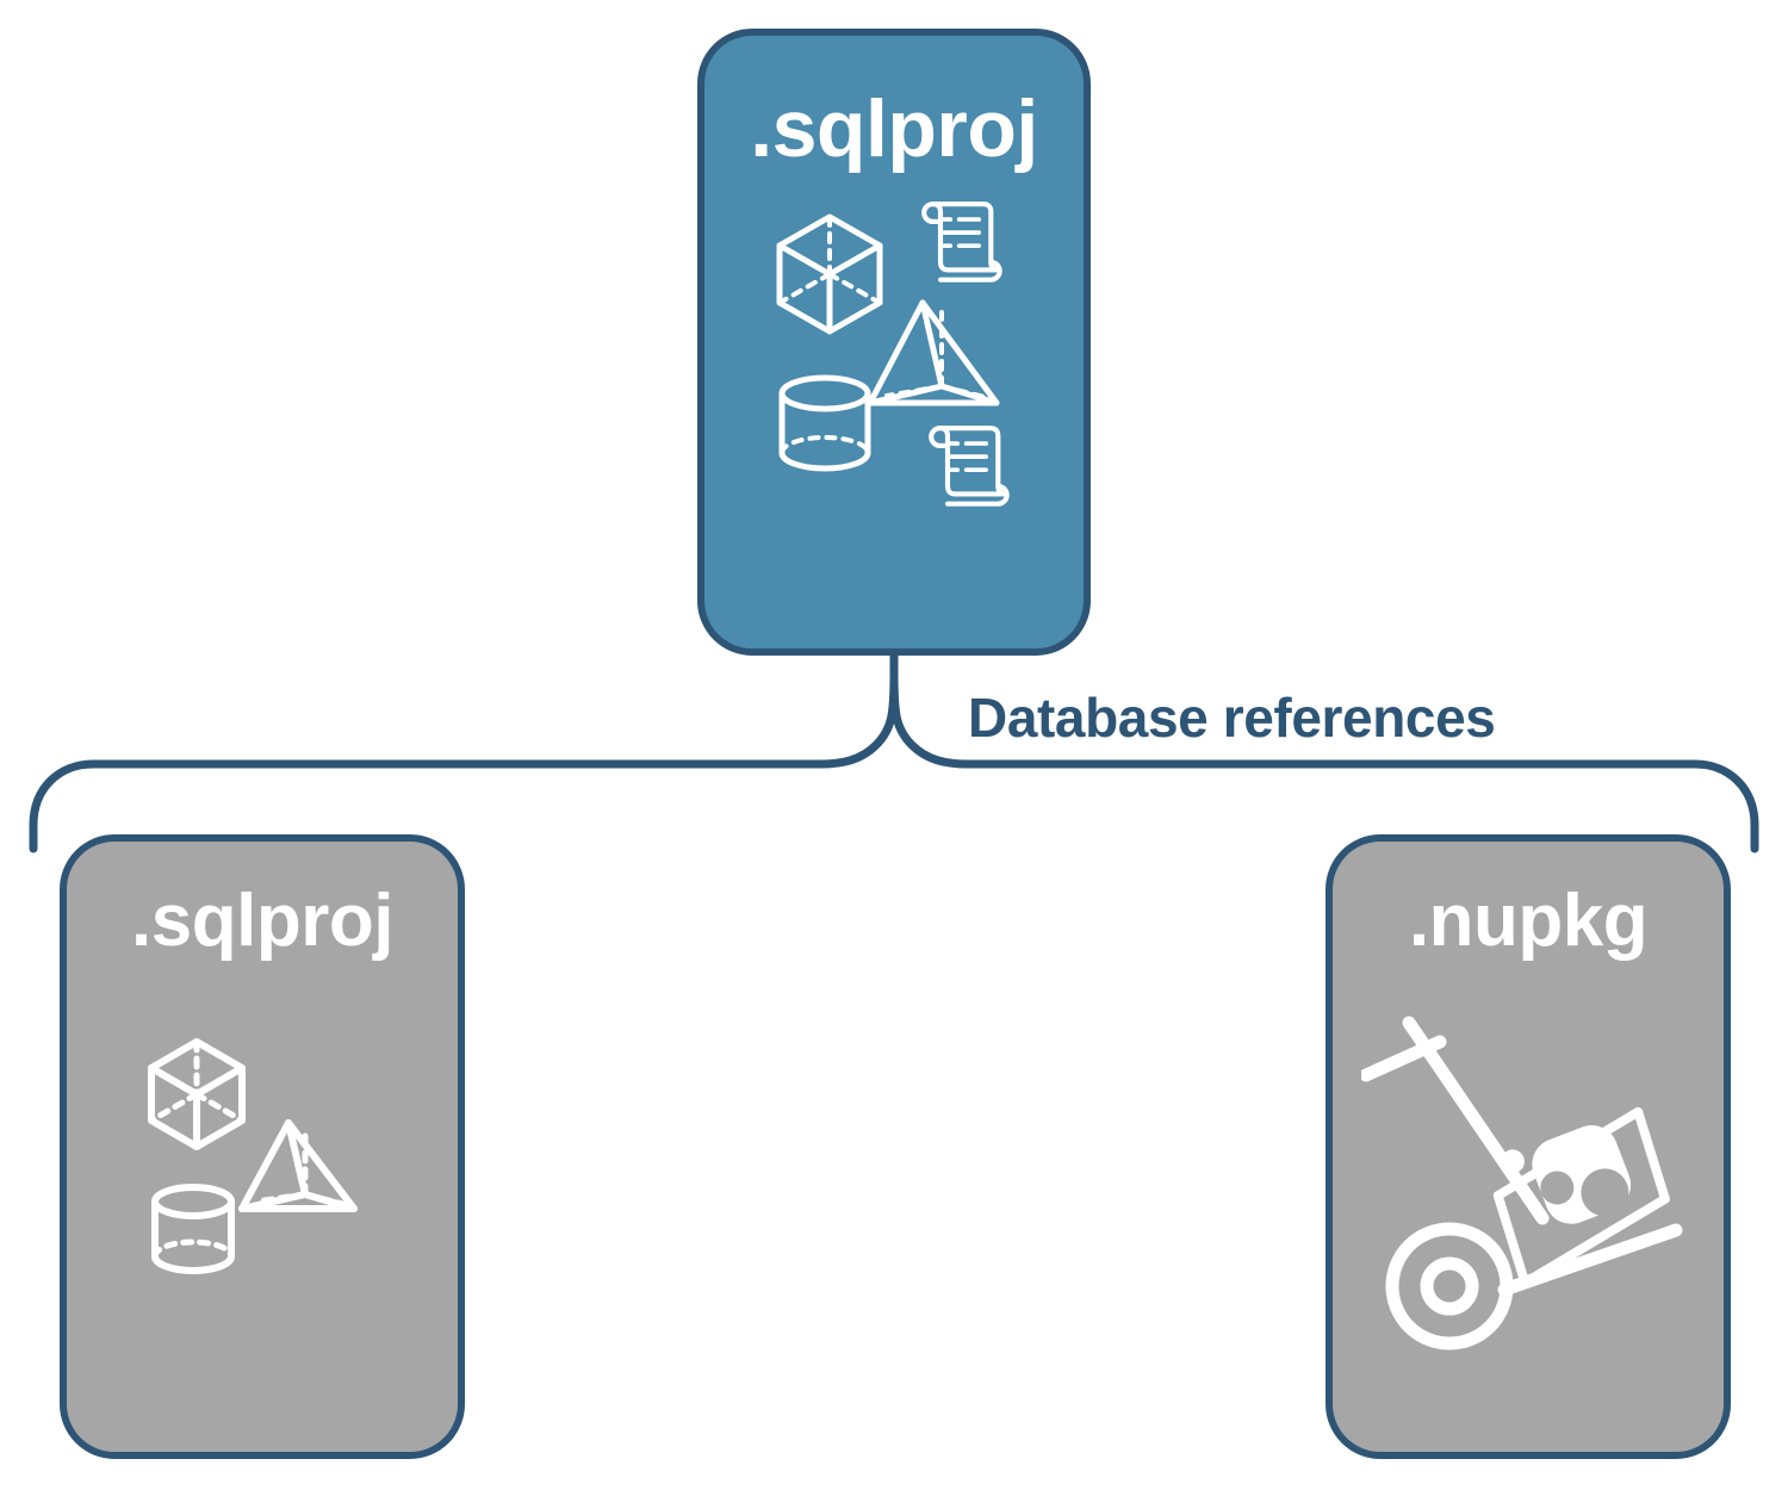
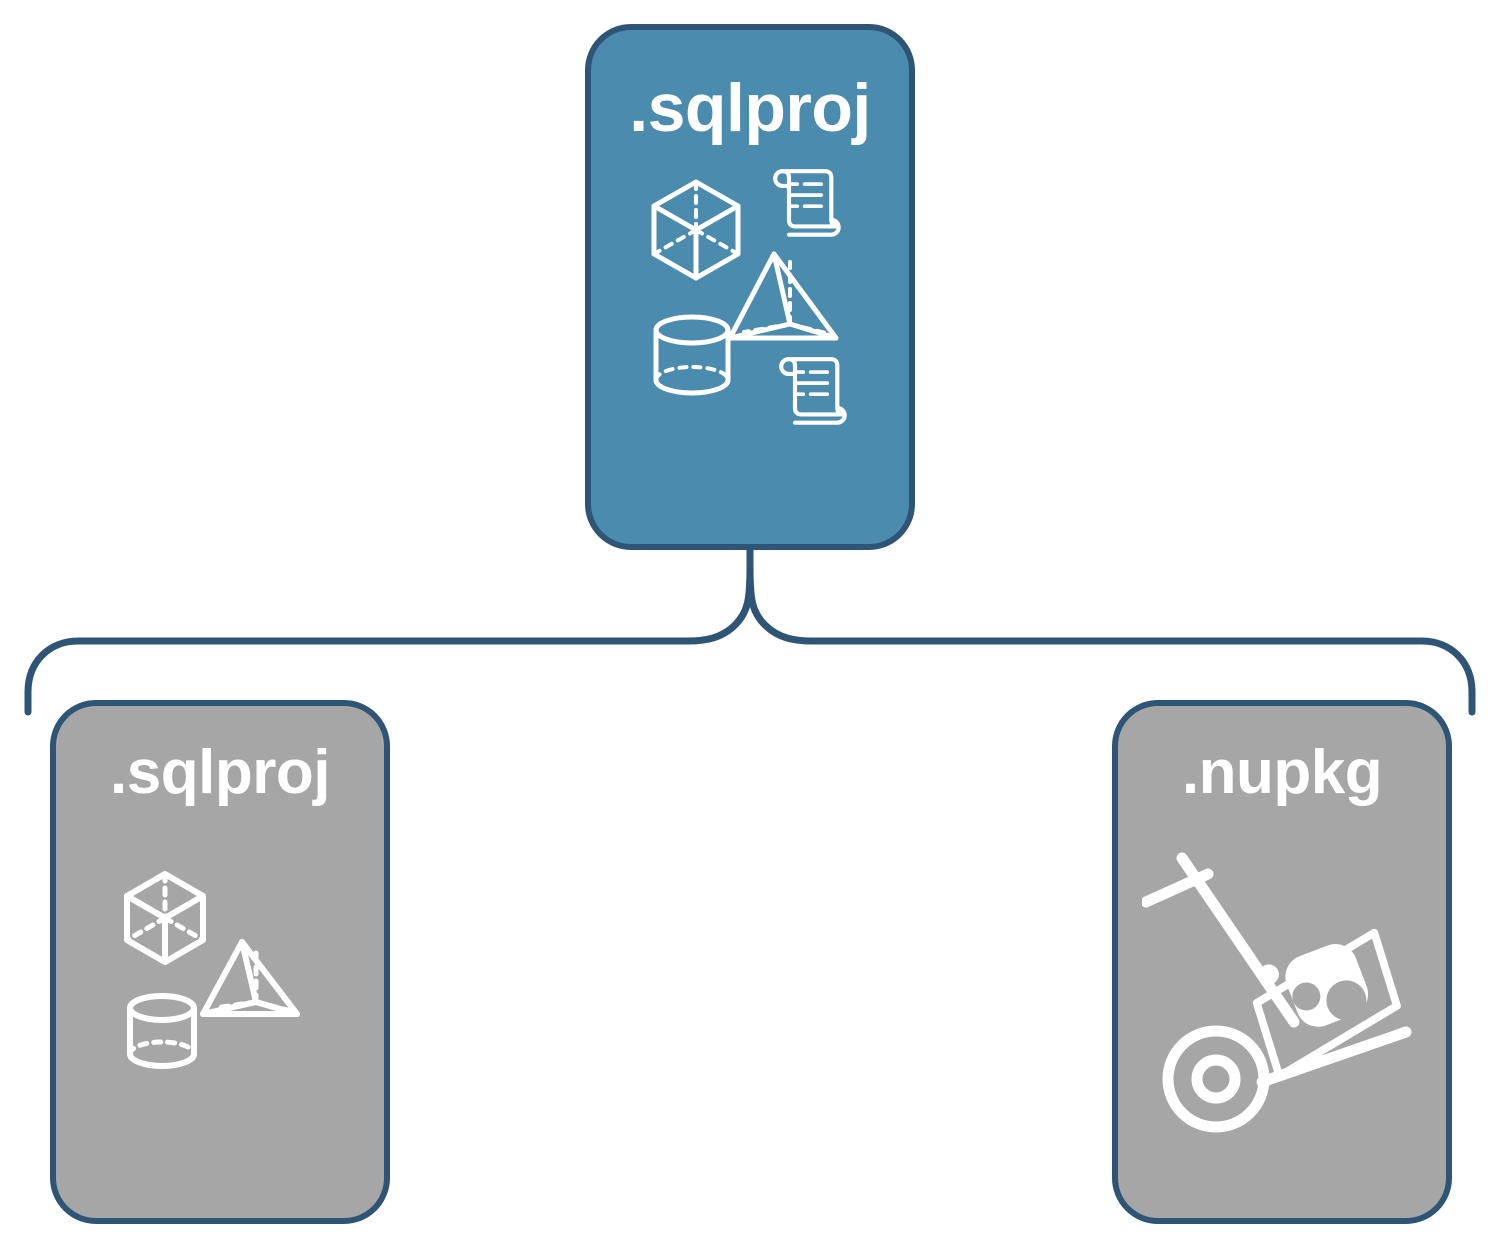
- Database references
  .sqlproj
  .sqlproj
  .nupkg
